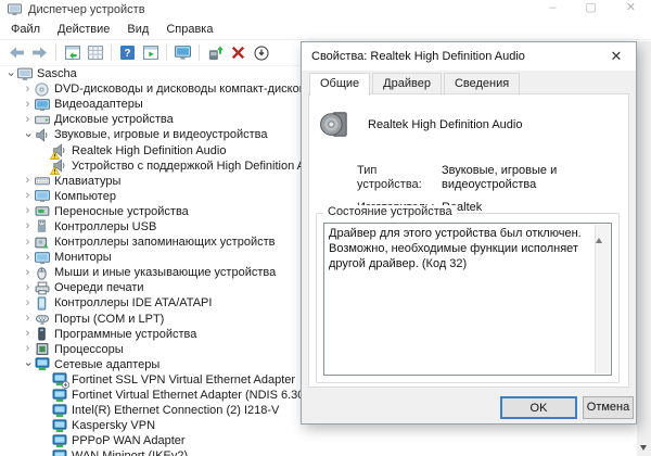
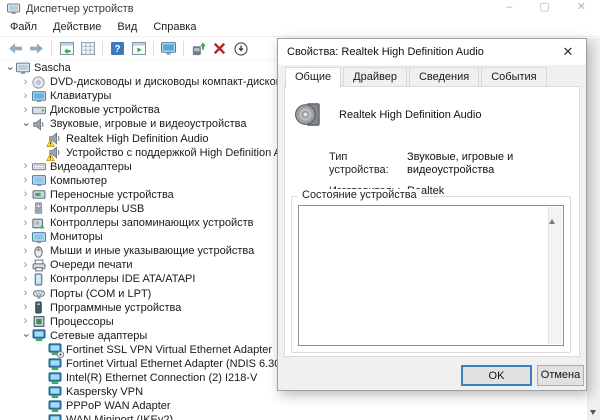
  Диспетчер устройств
  –
  ▢
  ✕
  Файл
  Действие
  Вид
  Справка
  ?
  Sascha
  ›
  DVD-дисководы и дисководы компакт-диско
  ›
- Видеоадаптеры
+ Клавиатуры
  ›
  Дисковые устройства
  Звуковые, игровые и видеоустройства
  Realtek High Definition Audio
  Устройство с поддержкой High Definition
  ›
- Клавиатуры
+ Видеоадаптеры
  ›
  Компьютер
  ›
  Переносные устройства
  ›
  Контроллеры USB
  ›
  Контроллеры запоминающих устройств
  ›
  Мониторы
  ›
  Мыши и иные указывающие устройства
  ›
  Очереди печати
  ›
  Контроллеры IDE ATA/ATAPI
  ›
  Порты (COM и LPT)
  ›
  Программные устройства
  ›
  Процессоры
  Сетевые адаптеры
  Fortinet SSL VPN Virtual Ethernet Adapter
  Fortinet Virtual Ethernet Adapter (NDIS 6.3
  Intel(R) Ethernet Connection (2) I218-V
  Kaspersky VPN
  PPPoP WAN Adapter
  Свойства: Realtek High Definition Audio
  ✕
  Общие
  Драйвер
  Сведения
+ События
  Realtek High Definition Audio
  Тип устройства:
  Звуковые, игровые и видеоустройства
  altek
  Состояние устройства
- Драйвер для этого устройства был отключен. Возможно, необходимые функции исполняет другой драйвер. (Код 32)
  OK
  Отмена
